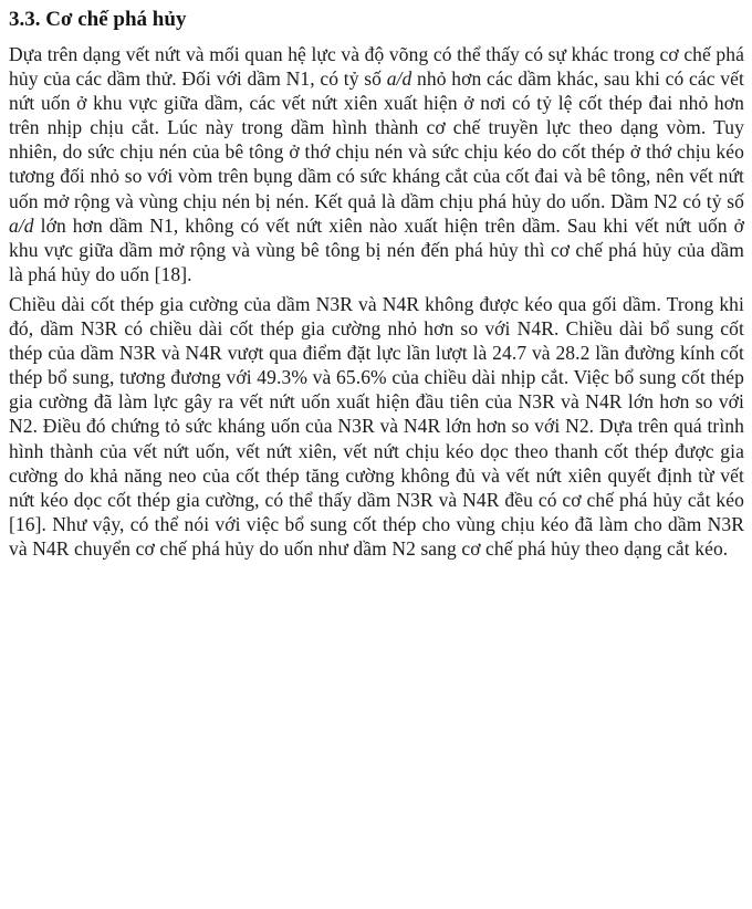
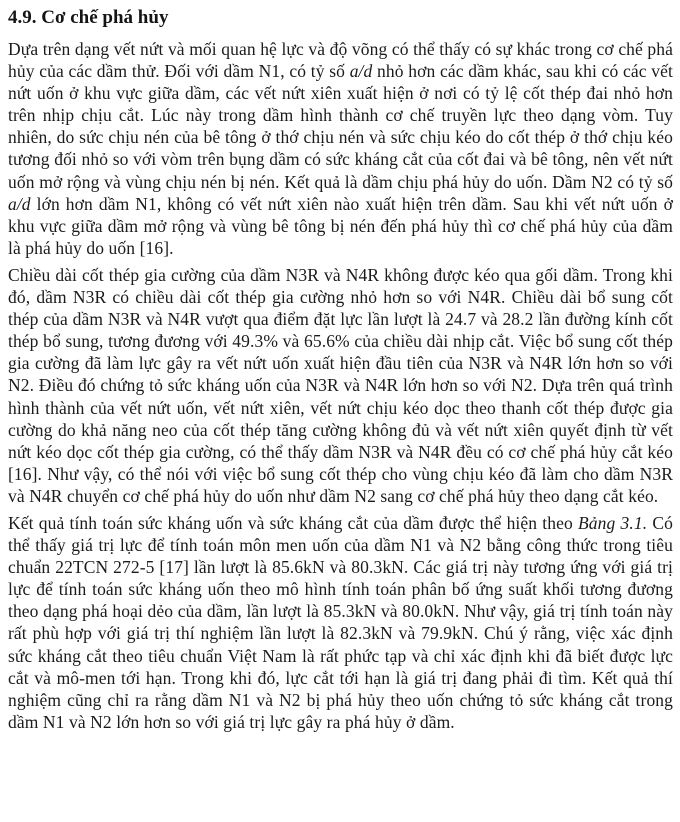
- 3.3. Cơ chế phá hủy
+ 4.9. Cơ chế phá hủy
- Dựa trên dạng vết nứt và mối quan hệ lực và độ võng có thể thấy có sự khác trong cơ chế phá hủy của các dầm thử. Đối với dầm N1, có tỷ số a/d nhỏ hơn các dầm khác, sau khi có các vết nứt uốn ở khu vực giữa dầm, các vết nứt xiên xuất hiện ở nơi có tỷ lệ cốt thép đai nhỏ hơn trên nhịp chịu cắt. Lúc này trong dầm hình thành cơ chế truyền lực theo dạng vòm. Tuy nhiên, do sức chịu nén của bê tông ở thớ chịu nén và sức chịu kéo do cốt thép ở thớ chịu kéo tương đối nhỏ so với vòm trên bụng dầm có sức kháng cắt của cốt đai và bê tông, nên vết nứt uốn mở rộng và vùng chịu nén bị nén. Kết quả là dầm chịu phá hủy do uốn. Dầm N2 có tỷ số a/d lớn hơn dầm N1, không có vết nứt xiên nào xuất hiện trên dầm. Sau khi vết nứt uốn ở khu vực giữa dầm mở rộng và vùng bê tông bị nén đến phá hủy thì cơ chế phá hủy của dầm là phá hủy do uốn [18].
+ Dựa trên dạng vết nứt và mối quan hệ lực và độ võng có thể thấy có sự khác trong cơ chế phá hủy của các dầm thử. Đối với dầm N1, có tỷ số a/d nhỏ hơn các dầm khác, sau khi có các vết nứt uốn ở khu vực giữa dầm, các vết nứt xiên xuất hiện ở nơi có tỷ lệ cốt thép đai nhỏ hơn trên nhịp chịu cắt. Lúc này trong dầm hình thành cơ chế truyền lực theo dạng vòm. Tuy nhiên, do sức chịu nén của bê tông ở thớ chịu nén và sức chịu kéo do cốt thép ở thớ chịu kéo tương đối nhỏ so với vòm trên bụng dầm có sức kháng cắt của cốt đai và bê tông, nên vết nứt uốn mở rộng và vùng chịu nén bị nén. Kết quả là dầm chịu phá hủy do uốn. Dầm N2 có tỷ số a/d lớn hơn dầm N1, không có vết nứt xiên nào xuất hiện trên dầm. Sau khi vết nứt uốn ở khu vực giữa dầm mở rộng và vùng bê tông bị nén đến phá hủy thì cơ chế phá hủy của dầm là phá hủy do uốn [16].
  Chiều dài cốt thép gia cường của dầm N3R và N4R không được kéo qua gối dầm. Trong khi đó, dầm N3R có chiều dài cốt thép gia cường nhỏ hơn so với N4R. Chiều dài bổ sung cốt thép của dầm N3R và N4R vượt qua điểm đặt lực lần lượt là 24.7 và 28.2 lần đường kính cốt thép bổ sung, tương đương với 49.3% và 65.6% của chiều dài nhịp cắt. Việc bổ sung cốt thép gia cường đã làm lực gây ra vết nứt uốn xuất hiện đầu tiên của N3R và N4R lớn hơn so với N2. Điều đó chứng tỏ sức kháng uốn của N3R và N4R lớn hơn so với N2. Dựa trên quá trình hình thành của vết nứt uốn, vết nứt xiên, vết nứt chịu kéo dọc theo thanh cốt thép được gia cường do khả năng neo của cốt thép tăng cường không đủ và vết nứt xiên quyết định từ vết nứt kéo dọc cốt thép gia cường, có thể thấy dầm N3R và N4R đều có cơ chế phá hủy cắt kéo [16]. Như vậy, có thể nói với việc bổ sung cốt thép cho vùng chịu kéo đã làm cho dầm N3R và N4R chuyển cơ chế phá hủy do uốn như dầm N2 sang cơ chế phá hủy theo dạng cắt kéo.
+ Kết quả tính toán sức kháng uốn và sức kháng cắt của dầm được thể hiện theo Bảng 3.1. Có thể thấy giá trị lực để tính toán môn men uốn của dầm N1 và N2 bằng công thức trong tiêu chuẩn 22TCN 272-5 [17] lần lượt là 85.6kN và 80.3kN. Các giá trị này tương ứng với giá trị lực để tính toán sức kháng uốn theo mô hình tính toán phân bố ứng suất khối tương đương theo dạng phá hoại dẻo của dầm, lần lượt là 85.3kN và 80.0kN. Như vậy, giá trị tính toán này rất phù hợp với giá trị thí nghiệm lần lượt là 82.3kN và 79.9kN. Chú ý rằng, việc xác định sức kháng cắt theo tiêu chuẩn Việt Nam là rất phức tạp và chỉ xác định khi đã biết được lực cắt và mô-men tới hạn. Trong khi đó, lực cắt tới hạn là giá trị đang phải đi tìm. Kết quả thí nghiệm cũng chỉ ra rằng dầm N1 và N2 bị phá hủy theo uốn chứng tỏ sức kháng cắt trong dầm N1 và N2 lớn hơn so với giá trị lực gây ra phá hủy ở dầm.
